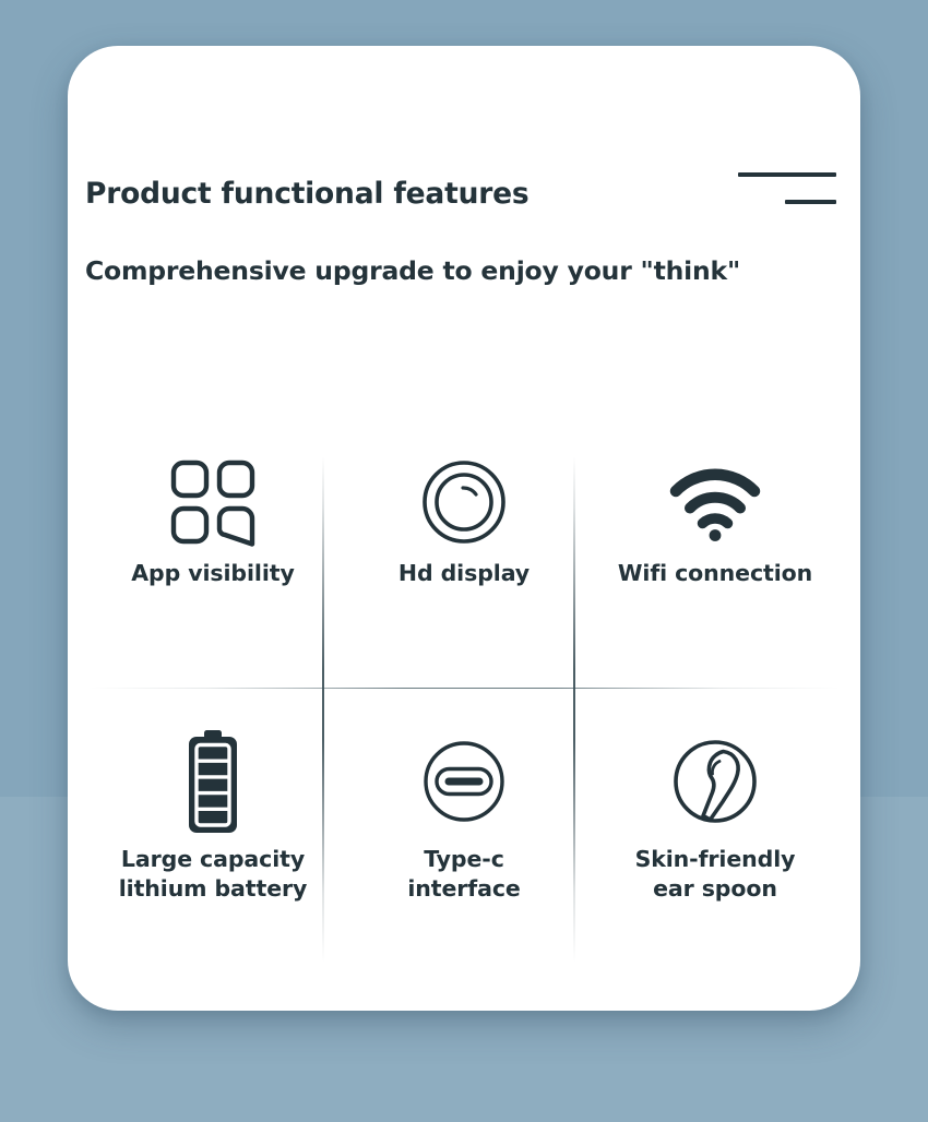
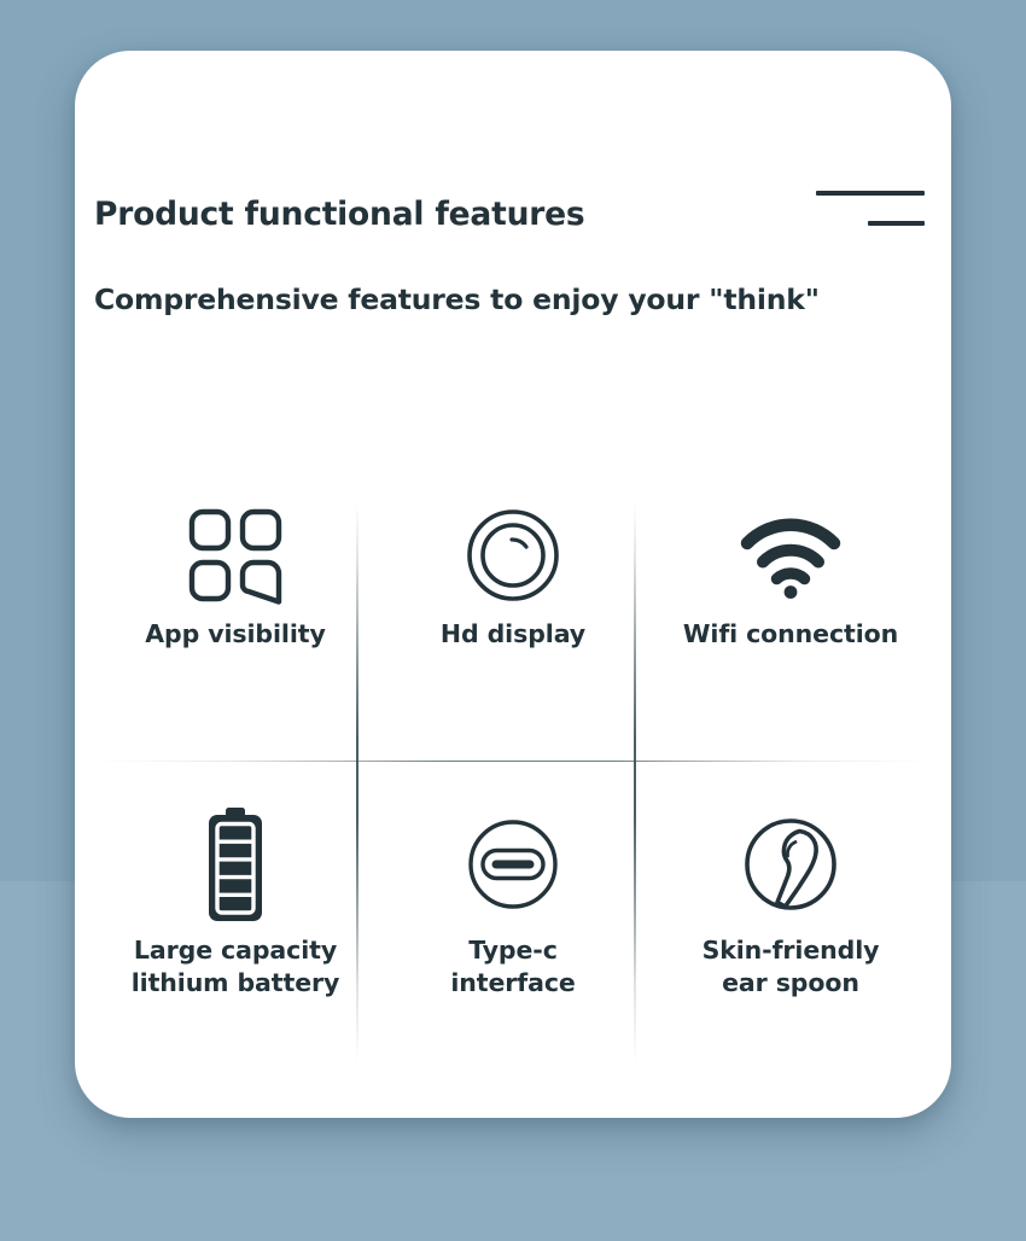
  Product functional features
- Comprehensive upgrade to enjoy your "think"
+ Comprehensive features to enjoy your "think"
  App visibility
  Hd display
  Wifi connection
  Large capacity
  lithium battery
  Type-c
  interface
  Skin-friendly
  ear spoon
